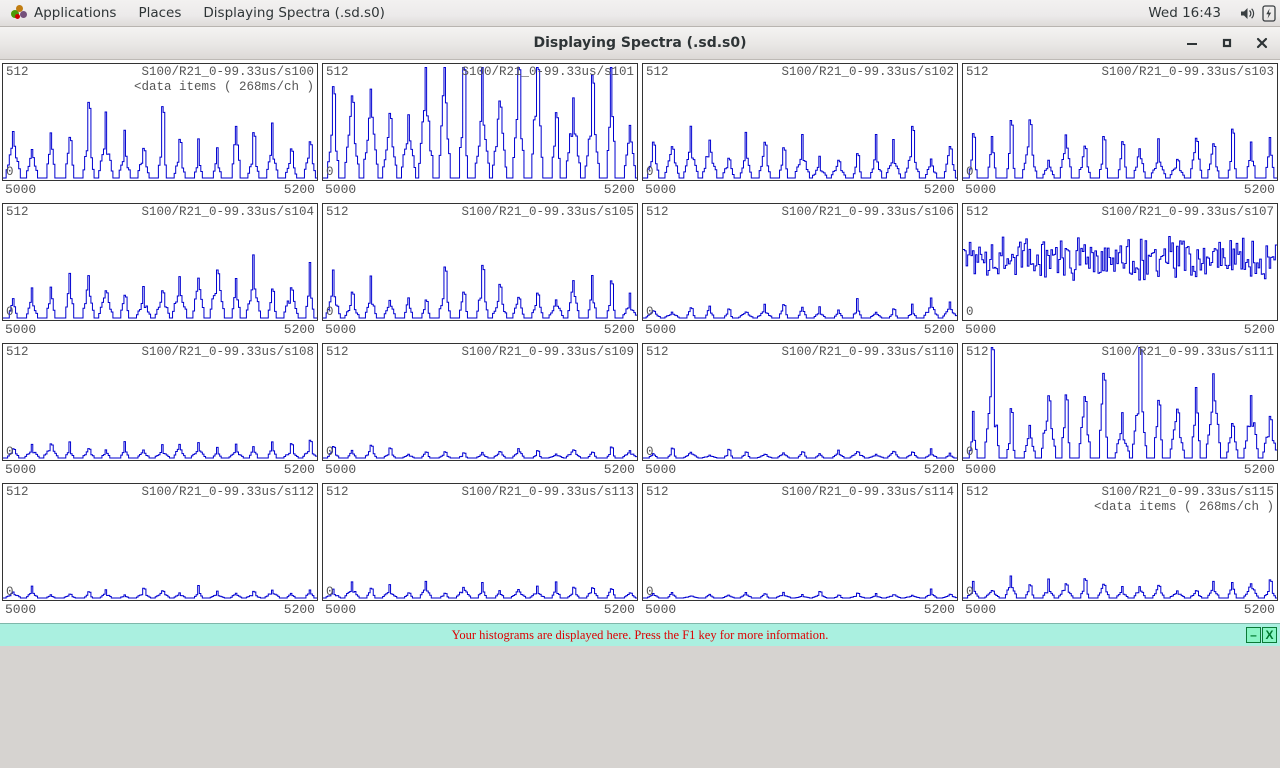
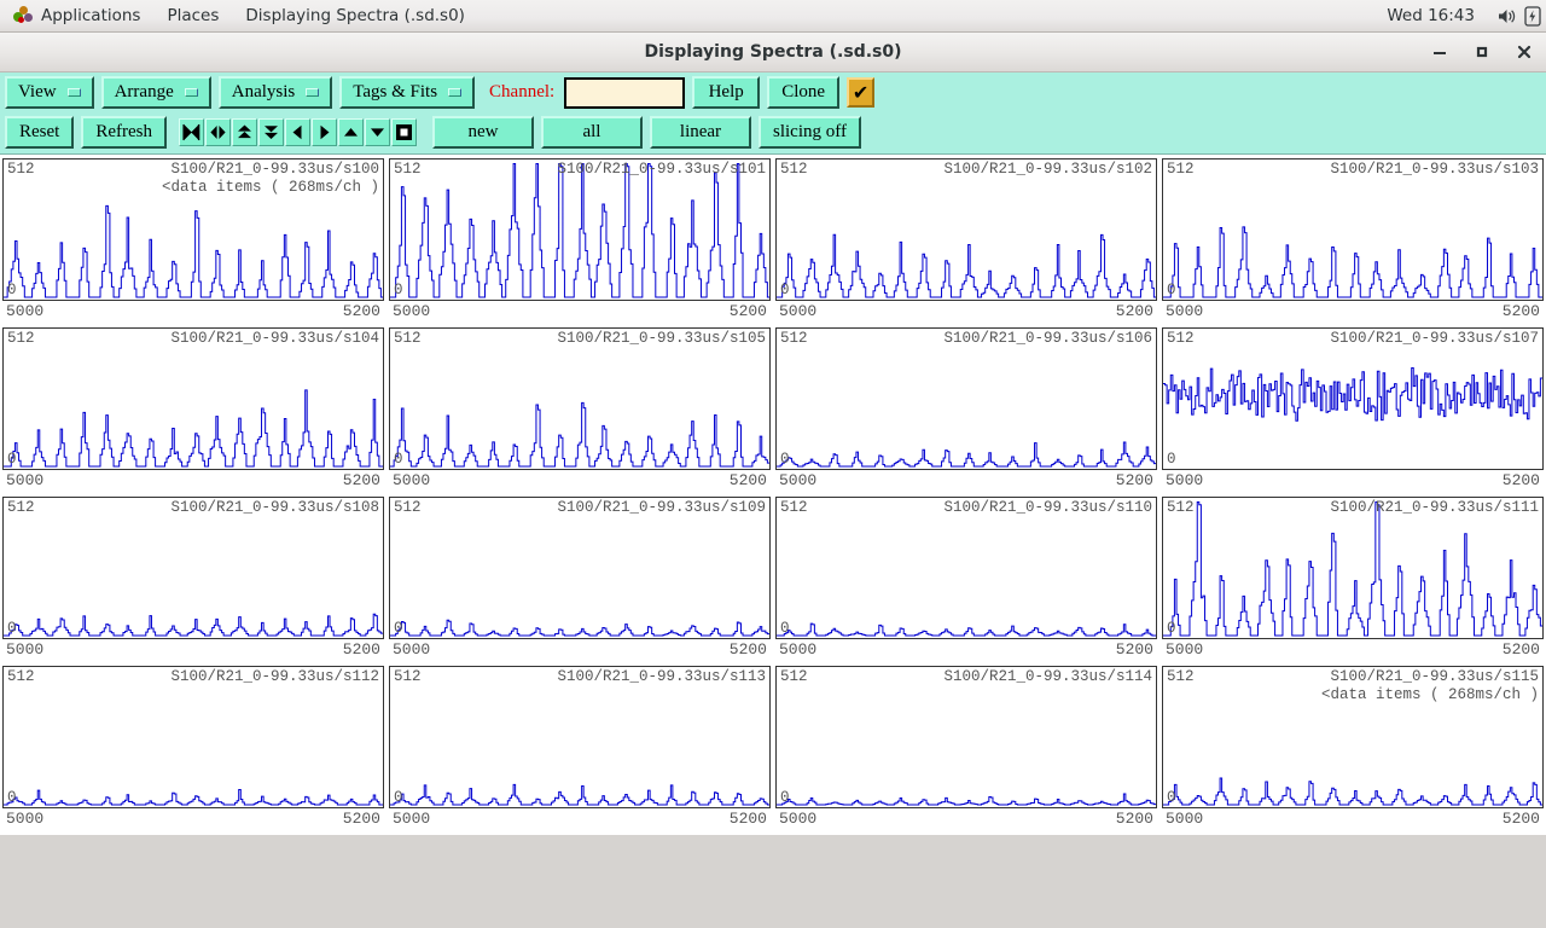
  Applications
  Places
  Displaying Spectra (.sd.s0)
  Wed 16:43
  Displaying Spectra (.sd.s0)
+ View
+ Arrange
+ Analysis
+ Tags & Fits
+ Channel:
+ Help
+ Clone
+ ✔
+ Reset
+ Refresh
+ new
+ all
+ linear
+ slicing off
  512
  S100/R21_0-99.33us/s100
  <data items ( 268ms/ch )
  0
  5000
  5200
  512
  S100/R21_0-99.33us/s101
  0
  5000
  5200
  512
  S100/R21_0-99.33us/s102
  0
  5000
  5200
  512
  S100/R21_0-99.33us/s103
  0
  5000
  5200
  512
  S100/R21_0-99.33us/s104
  0
  5000
  5200
  512
  S100/R21_0-99.33us/s105
  0
  5000
  5200
  512
  S100/R21_0-99.33us/s106
  0
  5000
  5200
  512
  S100/R21_0-99.33us/s107
  0
  5000
  5200
  512
  S100/R21_0-99.33us/s108
  0
  5000
  5200
  512
  S100/R21_0-99.33us/s109
  0
  5000
  5200
  512
  S100/R21_0-99.33us/s110
  0
  5000
  5200
  512
  S100/R21_0-99.33us/s111
  0
  5000
  5200
  512
  S100/R21_0-99.33us/s112
  0
  5000
  5200
  512
  S100/R21_0-99.33us/s113
  0
  5000
  5200
  512
  S100/R21_0-99.33us/s114
  0
  5000
  5200
  512
  S100/R21_0-99.33us/s115
  <data items ( 268ms/ch )
  0
  5000
  5200
- Your histograms are displayed here. Press the F1 key for more information.
- –
- X
